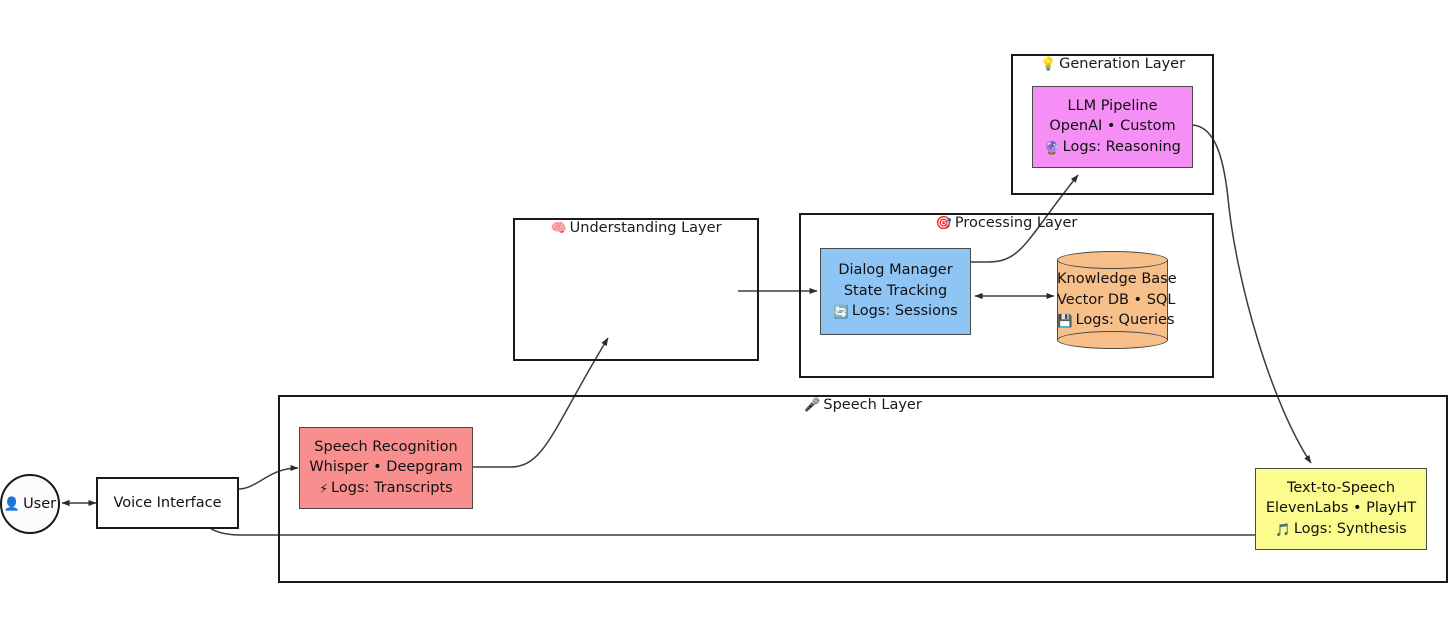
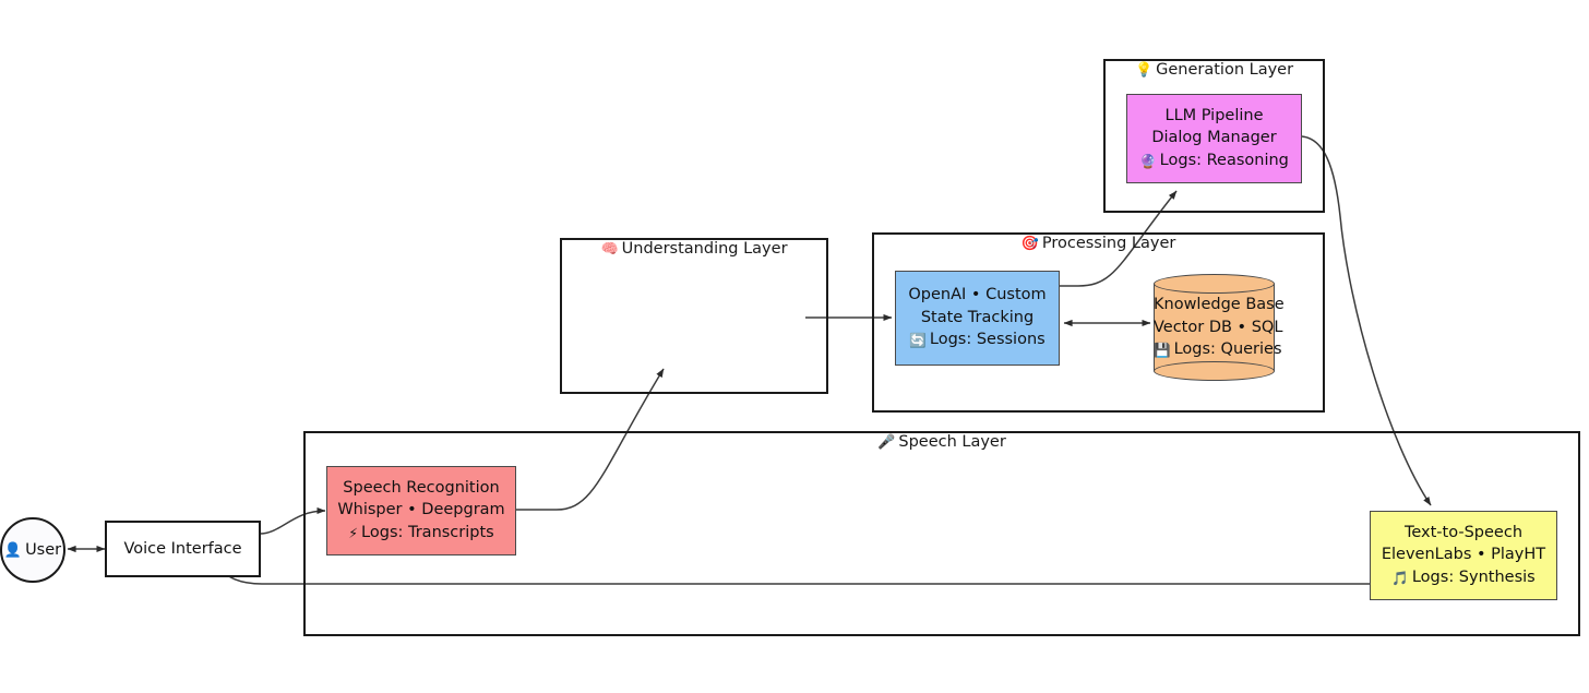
  💡 Generation Layer
  🧠 Understanding Layer
  🎯 Processing Layer
  🎤 Speech Layer
  👤
  User
  Voice Interface
  Speech Recognition
  Whisper • Deepgram
  ⚡ Logs: Transcripts
- Dialog Manager
+ OpenAI • Custom
  State Tracking
  🔄 Logs: Sessions
  Knowledge Base
  Vector DB • SQL
  💾 Logs: Queries
  LLM Pipeline
- OpenAI • Custom
+ Dialog Manager
  🔮 Logs: Reasoning
  Text-to-Speech
  ElevenLabs • PlayHT
  🎵 Logs: Synthesis
